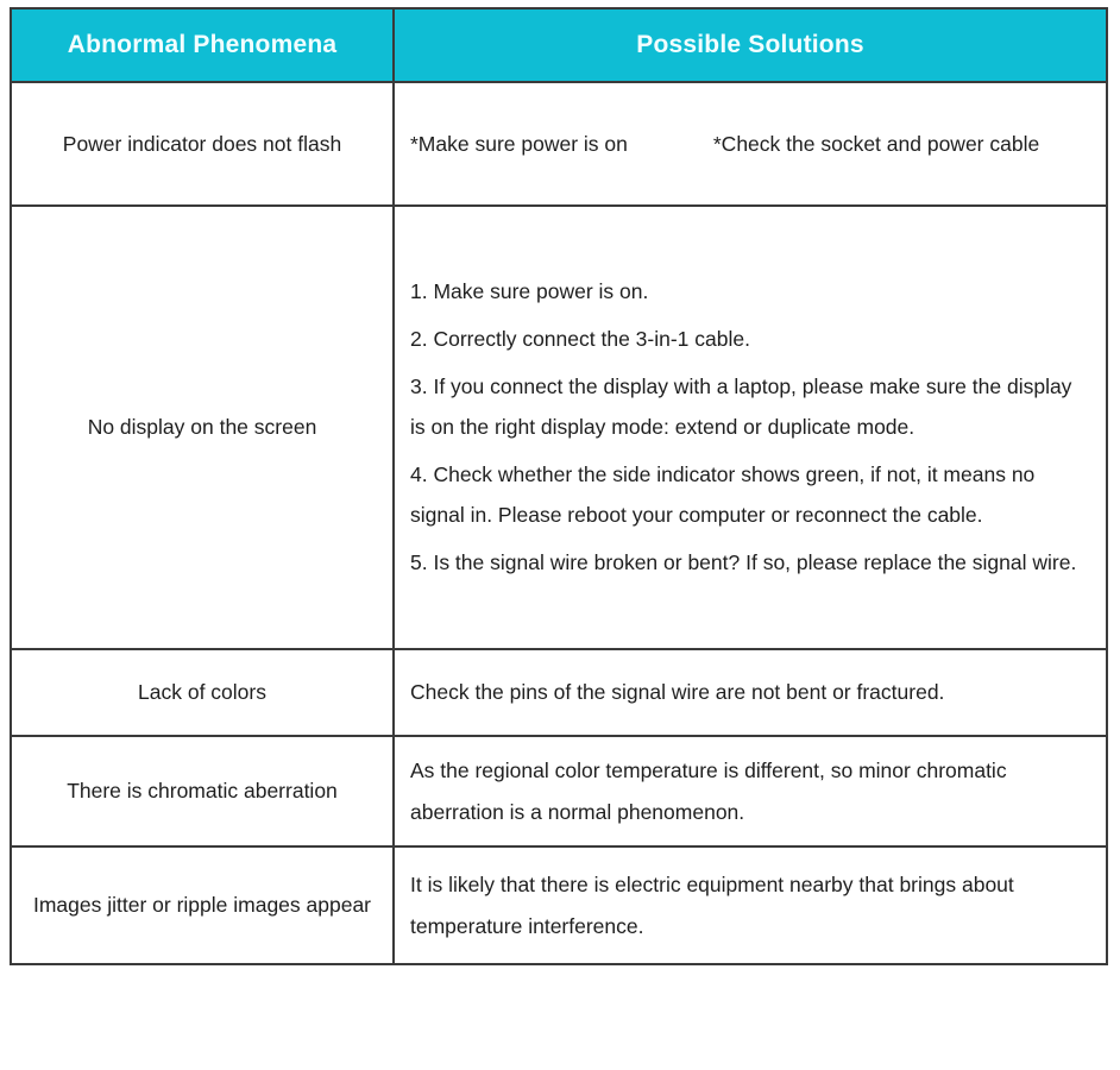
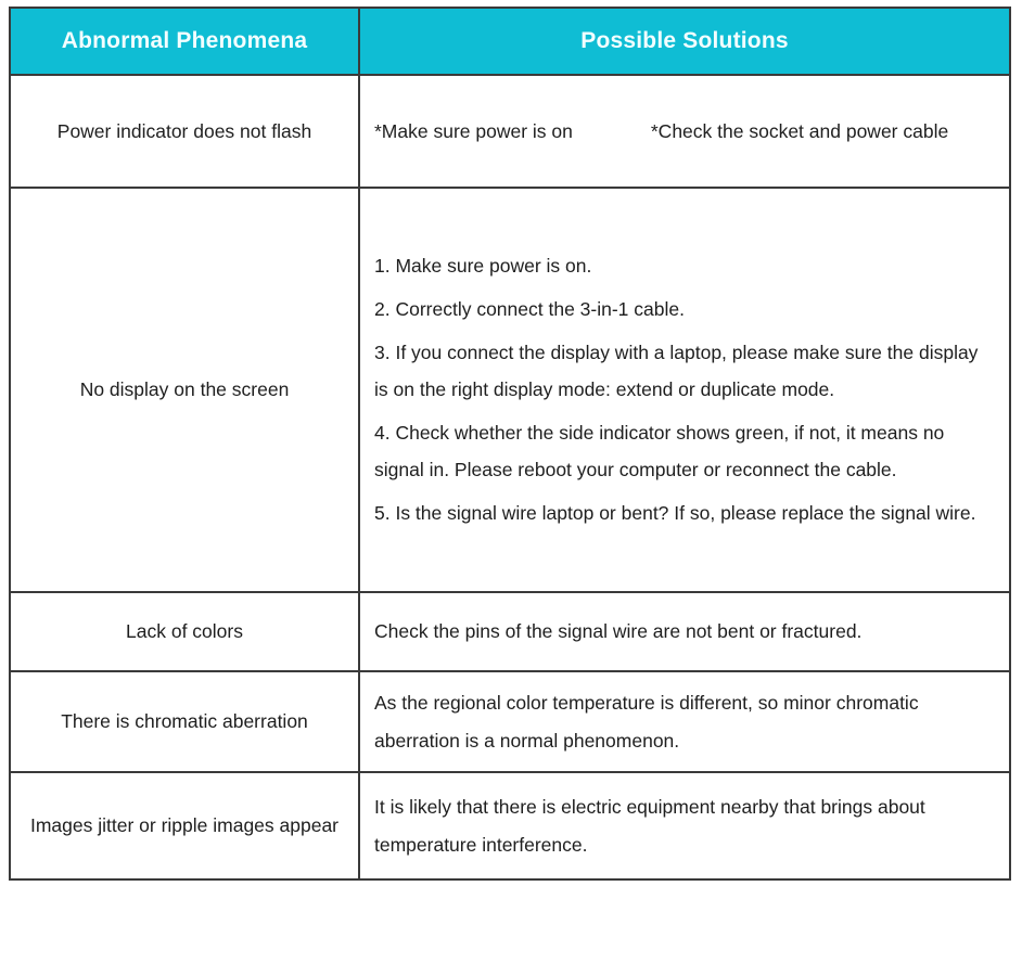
  Abnormal Phenomena	Possible Solutions
  Power indicator does not flash	*Make sure power is on *Check the socket and power cable
- No display on the screen	1. Make sure power is on. 2. Correctly connect the 3-in-1 cable. 3. If you connect the display with a laptop, please make sure the display is on the right display mode: extend or duplicate mode. 4. Check whether the side indicator shows green, if not, it means no signal in. Please reboot your computer or reconnect the cable. 5. Is the signal wire broken or bent? If so, please replace the signal wire.
+ No display on the screen	1. Make sure power is on. 2. Correctly connect the 3-in-1 cable. 3. If you connect the display with a laptop, please make sure the display is on the right display mode: extend or duplicate mode. 4. Check whether the side indicator shows green, if not, it means no signal in. Please reboot your computer or reconnect the cable. 5. Is the signal wire laptop or bent? If so, please replace the signal wire.
  Lack of colors	Check the pins of the signal wire are not bent or fractured.
  There is chromatic aberration	As the regional color temperature is different, so minor chromatic aberration is a normal phenomenon.
  Images jitter or ripple images appear	It is likely that there is electric equipment nearby that brings about temperature interference.
